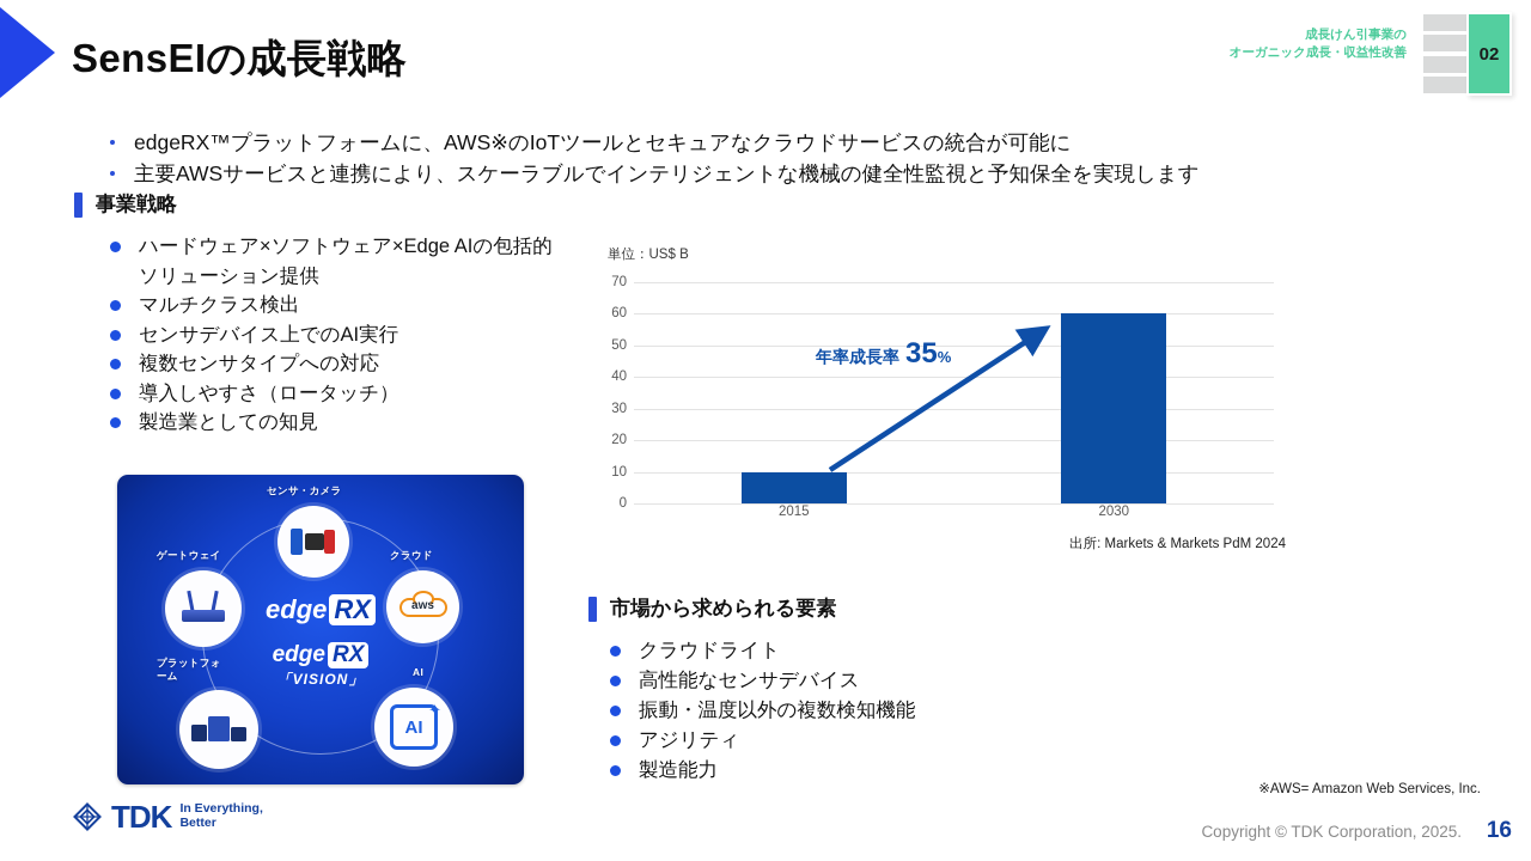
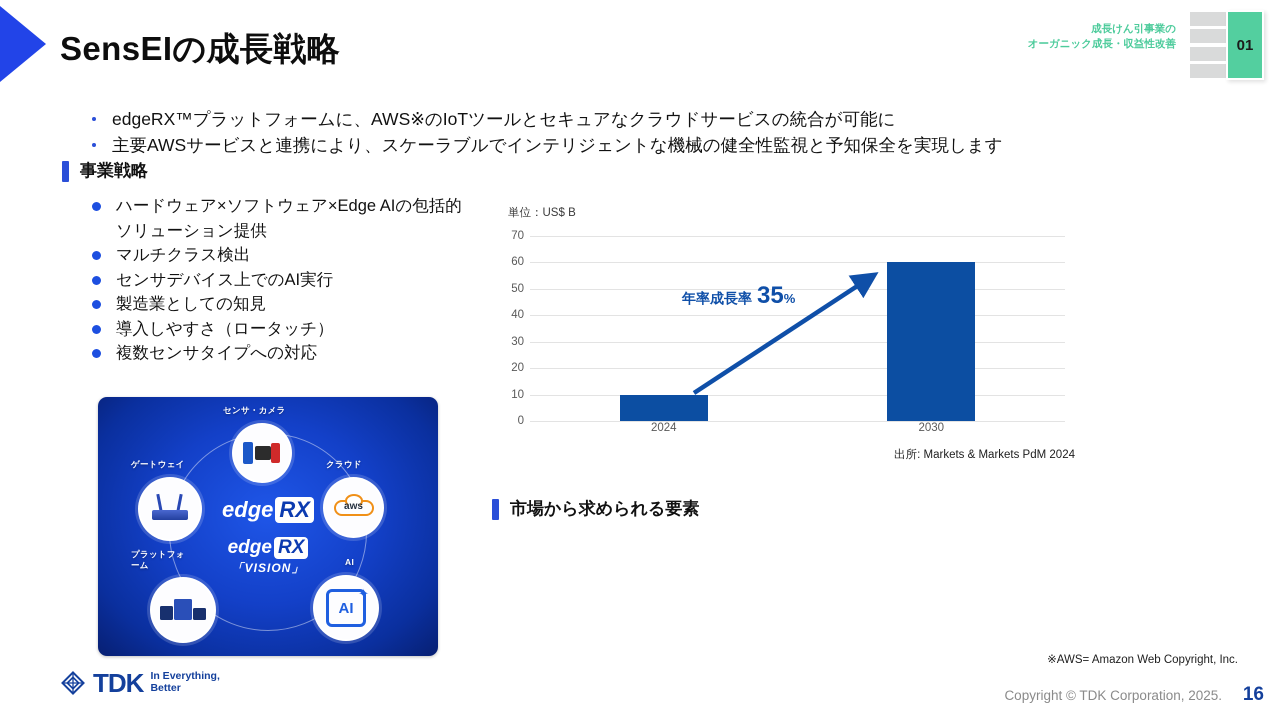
  SensEIの成長戦略
  成長けん引事業の
  オーガニック成長・収益性改善
- 02
+ 01
  edgeRX™プラットフォームに、AWS※のIoTツールとセキュアなクラウドサービスの統合が可能に
  主要AWSサービスと連携により、スケーラブルでインテリジェントな機械の健全性監視と予知保全を実現します
  事業戦略
  ハードウェア×ソフトウェア×Edge AIの包括的ソリューション提供
  マルチクラス検出
  センサデバイス上でのAI実行
- 複数センサタイプへの対応
+ 製造業としての知見
  導入しやすさ（ロータッチ）
- 製造業としての知見
+ 複数センサタイプへの対応
  センサ・カメラ
  ゲートウェイ
  クラウド
  プラットフォーム
  AI
  aws
  AI
  ✦
  edge RX
  edge RX
  「VISION」
  単位：US$ B
  0
  10
  20
  30
  40
  50
  60
  70
- 2015
+ 2024
  2030
  年率成長率
  35
  %
  出所: Markets & Markets PdM 2024
  市場から求められる要素
- クラウドライト
- 高性能なセンサデバイス
- 振動・温度以外の複数検知機能
- アジリティ
- 製造能力
- ※AWS= Amazon Web Services, Inc.
+ ※AWS= Amazon Web Copyright, Inc.
  TDK
  In Everything,
  Better
  Copyright © TDK Corporation, 2025.
  16
